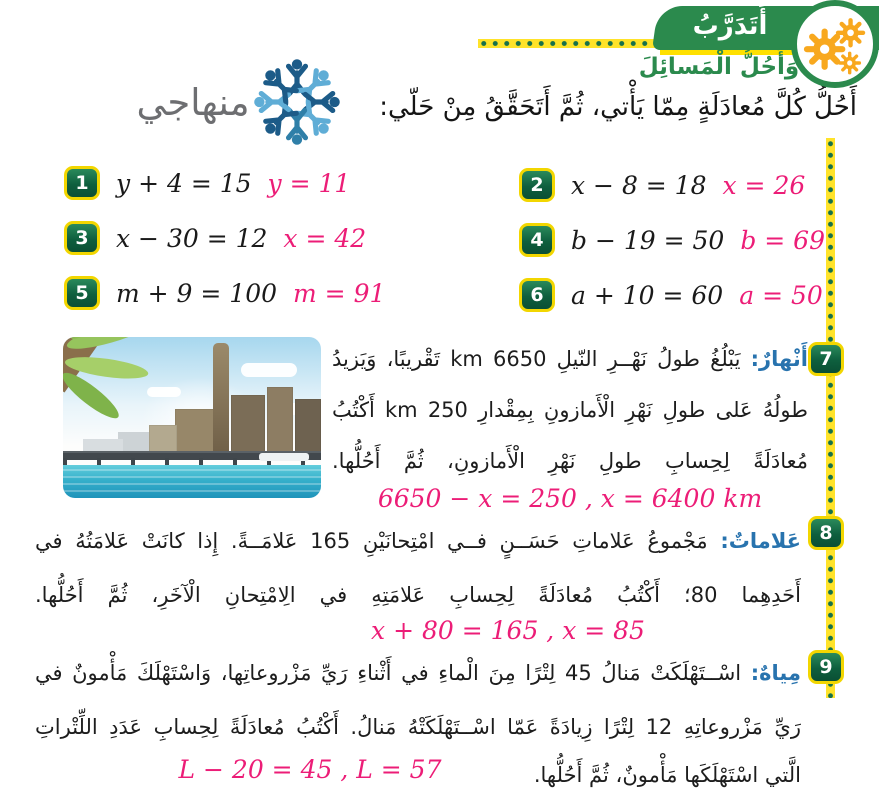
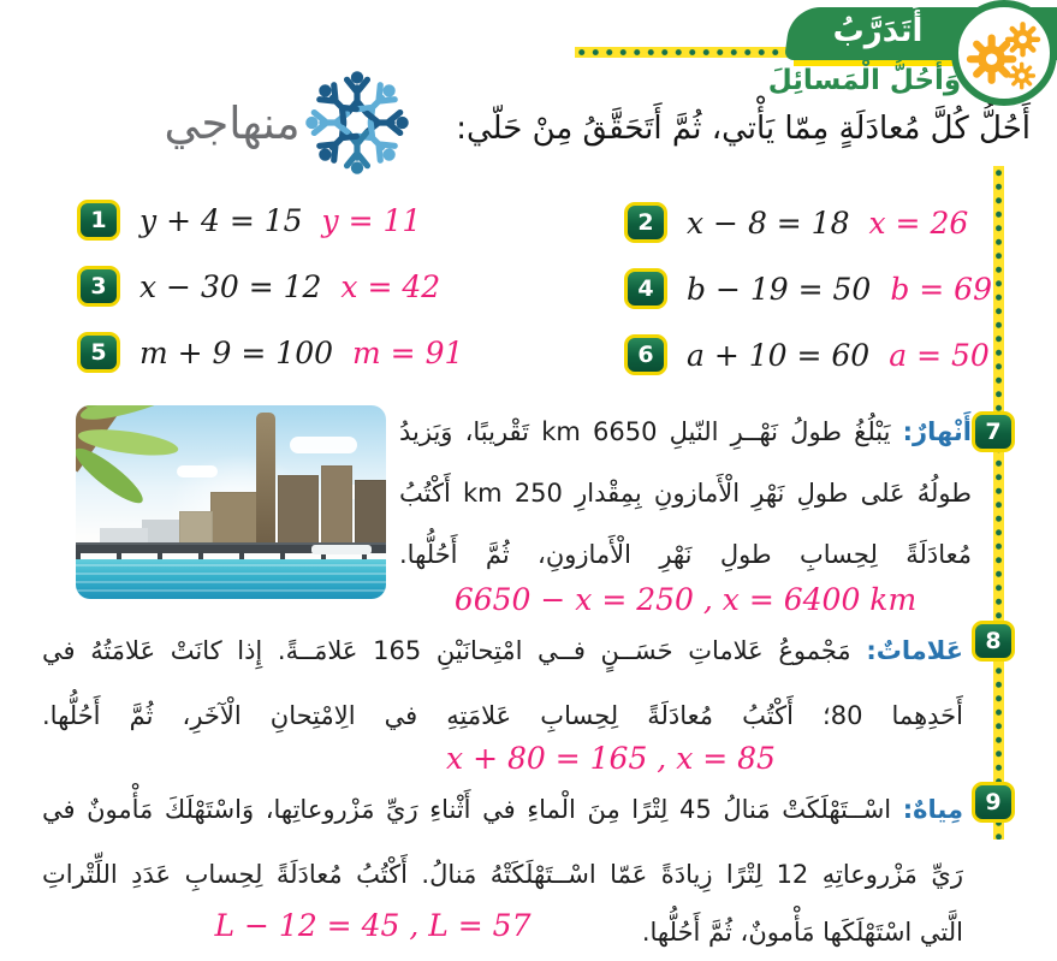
  أَتَدَرَّبُ
  وَأَحُلُّ الْمَسائِلَ
  منهاجي
  أَحُلُّ كُلَّ مُعادَلَةٍ مِمّا يَأْتي، ثُمَّ أَتَحَقَّقُ مِنْ حَلّي:
  1
  y + 4 = 15
  y = 11
  2
  x − 8 = 18
  x = 26
  3
  x − 30 = 12
  x = 42
  4
  b − 19 = 50
  b = 69
  5
  m + 9 = 100
  m = 91
  6
  a + 10 = 60
  a = 50
  7
  أَنْهارٌ: يَبْلُغُ طولُ نَهْــرِ النّيلِ 6650 km تَقْريبًا، وَيَزيدُ
  طولُهُ عَلى طولِ نَهْرِ الْأَمازونِ بِمِقْدارِ 250 km أَكْتُبُ
  مُعادَلَةً لِحِسابِ طولِ نَهْرِ الْأَمازونِ، ثُمَّ أَحُلُّها.
  6650 − x = 250 , x = 6400 km
  8
  عَلاماتٌ: مَجْموعُ عَلاماتِ حَسَــنٍ فــي امْتِحانَيْنِ 165 عَلامَــةً. إِذا كانَتْ عَلامَتُهُ في
  أَحَدِهِما 80؛ أَكْتُبُ مُعادَلَةً لِحِسابِ عَلامَتِهِ في الِامْتِحانِ الْآخَرِ، ثُمَّ أَحُلُّها.
  x + 80 = 165 , x = 85
  9
  مِياهٌ: اسْــتَهْلَكَتْ مَنالُ 45 لِتْرًا مِنَ الْماءِ في أَثْناءِ رَيِّ مَزْروعاتِها، وَاسْتَهْلَكَ مَأْمونٌ في
  رَيِّ مَزْروعاتِهِ 12 لِتْرًا زِيادَةً عَمّا اسْــتَهْلَكَتْهُ مَنالُ. أَكْتُبُ مُعادَلَةً لِحِسابِ عَدَدِ اللِّتْراتِ
  الَّتي اسْتَهْلَكَها مَأْمونٌ، ثُمَّ أَحُلُّها.
- L − 20 = 45 , L = 57
+ L − 12 = 45 , L = 57
